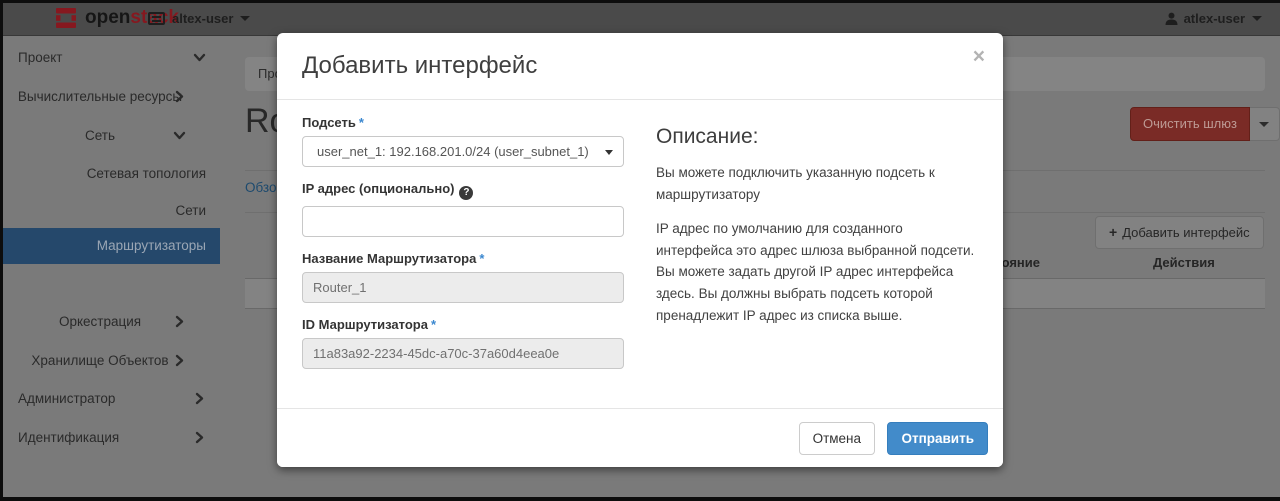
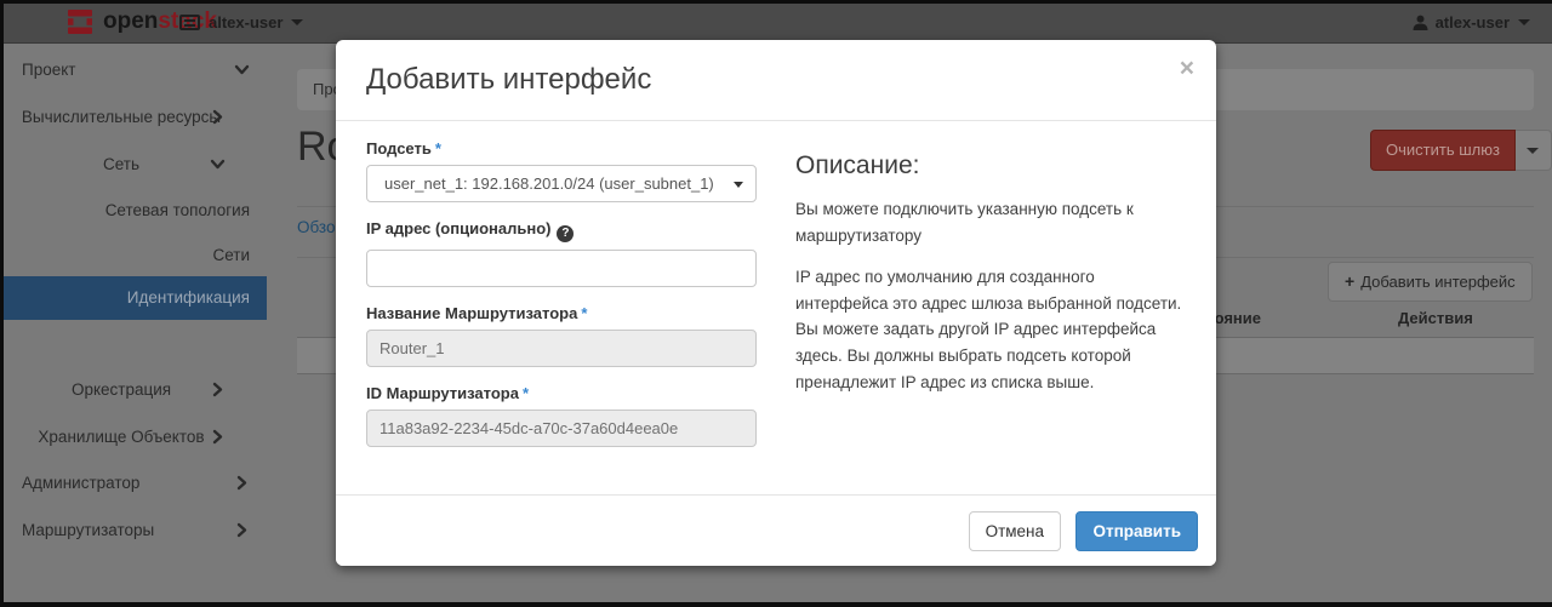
  openstk
  altex-user
  atlex-user
  Проект
  Вычислительные ресурсы
  Сеть
  Сетевая топология
  Сети
- Маршрутизаторы
+ Идентификация
  Оркестрация
  Хранилище Объектов
  Администратор
- Идентификация
+ Маршрутизаторы
  Очистить шлюз
  Обзо
  + Добавить интерфейс
  Действия
  Добавить интерфейс
  ×
  Подсеть *
  user_net_1: 192.168.201.0/24 (user_subnet_1)
  IP адрес (опционально) ?
  Название Маршрутизатора *
  Router_1
  ID Маршрутизатора *
  11a83a92-2234-45dc-a70c-37a60d4eea0e
  Описание:
  Вы можете подключить указанную подсеть к маршрутизатору
  IP адрес по умолчанию для созданного интерфейса это адрес шлюза выбранной подсети. Вы можете задать другой IP адрес интерфейса здесь. Вы должны выбрать подсеть которой пренадлежит IP адрес из списка выше.
  Отмена Отправить
